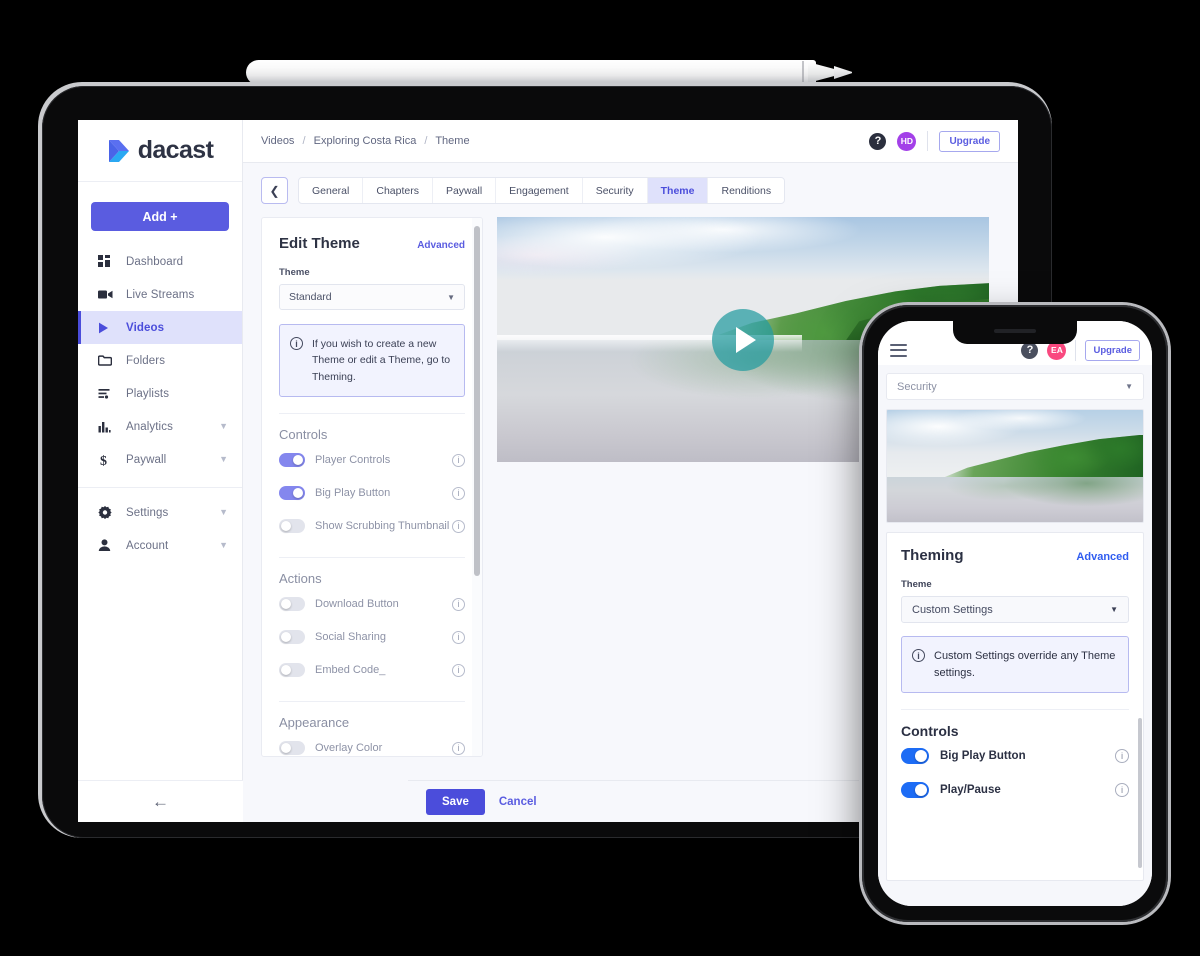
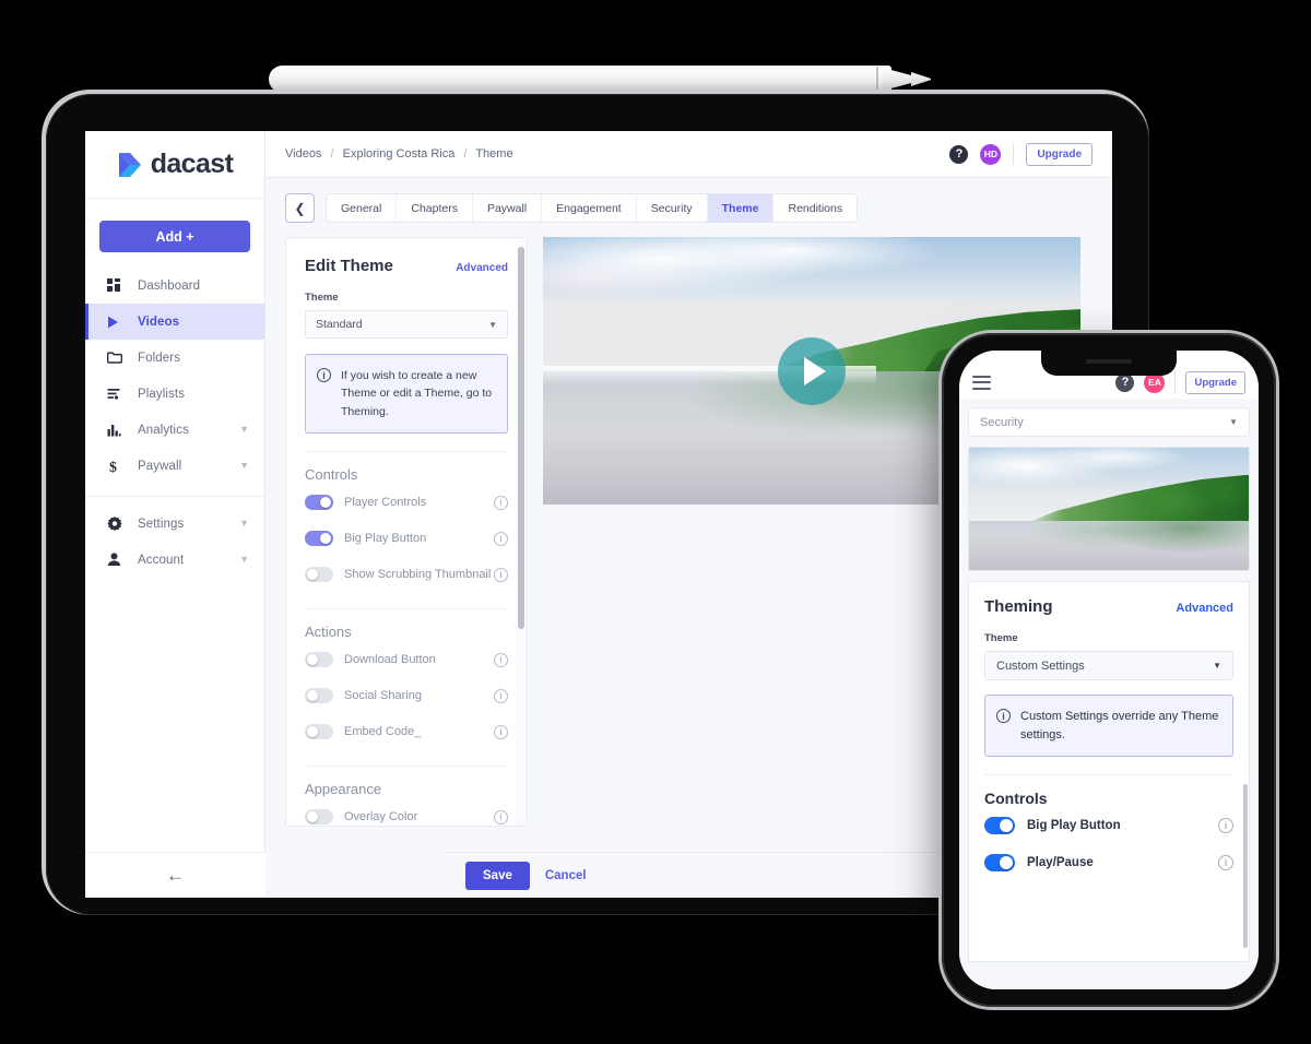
  dacast
  Add +
  Dashboard
- Live Streams
  Videos
  Folders
  Playlists
  Analytics
  ▼
  $
  Paywall
  ▼
  Settings
  ▼
  Account
  ▼
  ←
  Videos / Exploring Costa Rica / Theme
  ?
  HD
  Upgrade
  ❮
  General
  Chapters
  Paywall
  Engagement
  Security
  Theme
  Renditions
  Edit Theme
  Advanced
  Theme
  Standard
  ▼
  i
  If you wish to create a new Theme or edit a Theme, go to Theming.
  Controls
  Player Controls
  i
  Big Play Button
  i
  Show Scrubbing Thumbnail
  i
  Actions
  Download Button
  i
  Social Sharing
  i
  Embed Code_
  i
  Appearance
  Overlay Color
  i
  Save
  Cancel
  ?
  EA
  Upgrade
  Security
  ▼
  Theming
  Advanced
  Theme
  Custom Settings
  ▼
  i
  Custom Settings override any Theme settings.
  Controls
  Big Play Button
  i
  Play/Pause
  i
